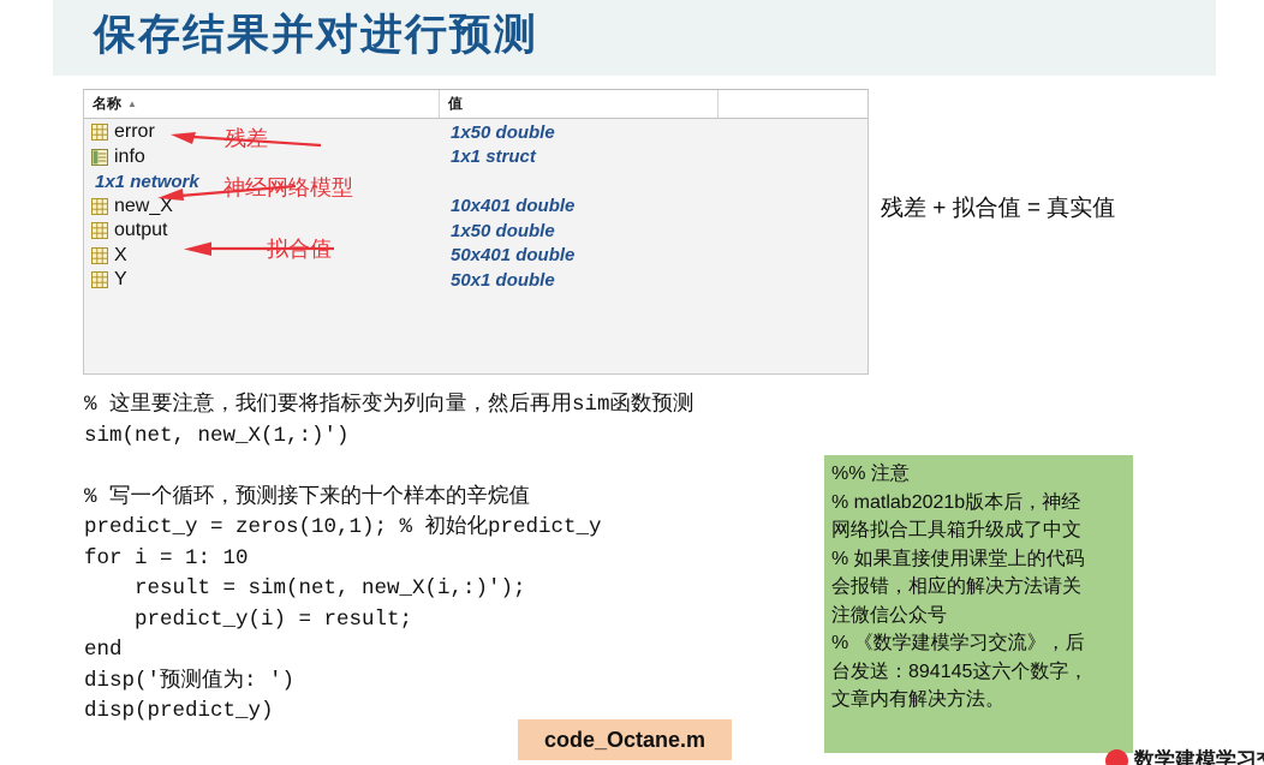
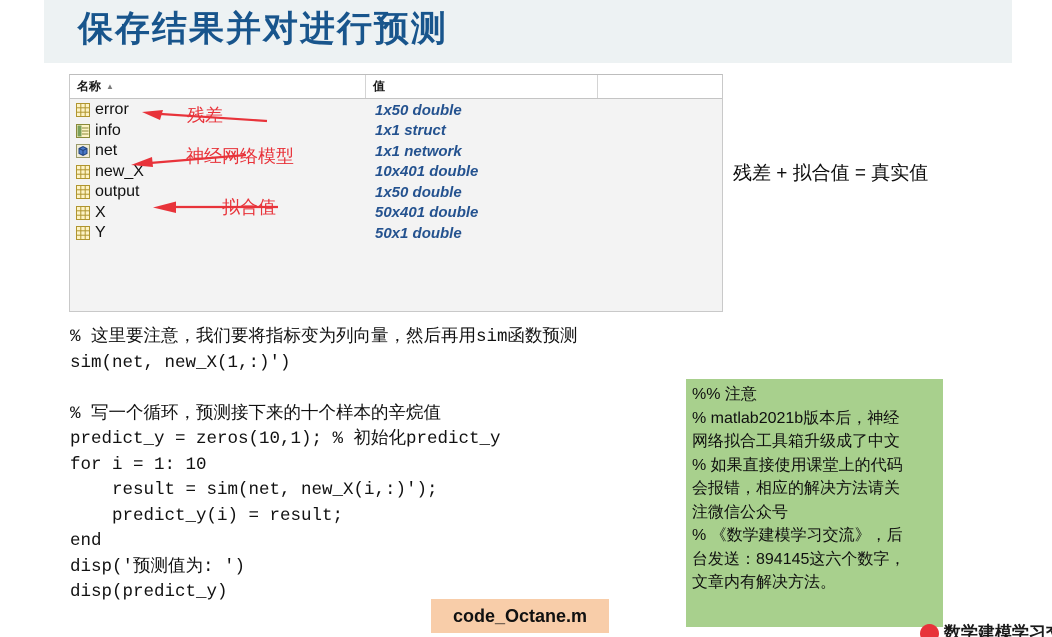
  保存结果并对进行预测
  名称
  ▲
  值
  error
  1x50 double
  info
  1x1 struct
+ net
  1x1 network
  new_X
  10x401 double
  output
  1x50 double
  X
  50x401 double
  Y
  50x1 double
  残差
  神经网络模型
  拟合值
  残差 + 拟合值 = 真实值
  % 这里要注意，我们要将指标变为列向量，然后再用sim函数预测
  sim(net, new_X(1,:)')
  % 写一个循环，预测接下来的十个样本的辛烷值
  predict_y = zeros(10,1); % 初始化predict_y
  for i = 1: 10
  result = sim(net, new_X(i,:)');
  predict_y(i) = result;
  end
  disp('预测值为: ')
  disp(predict_y)
  code_Octane.m
  %% 注意
  % matlab2021b版本后，神经
  网络拟合工具箱升级成了中文
  % 如果直接使用课堂上的代码
  会报错，相应的解决方法请关
  注微信公众号
  % 《数学建模学习交流》，后
  台发送：894145这六个数字，
  文章内有解决方法。
  数学建模学习
